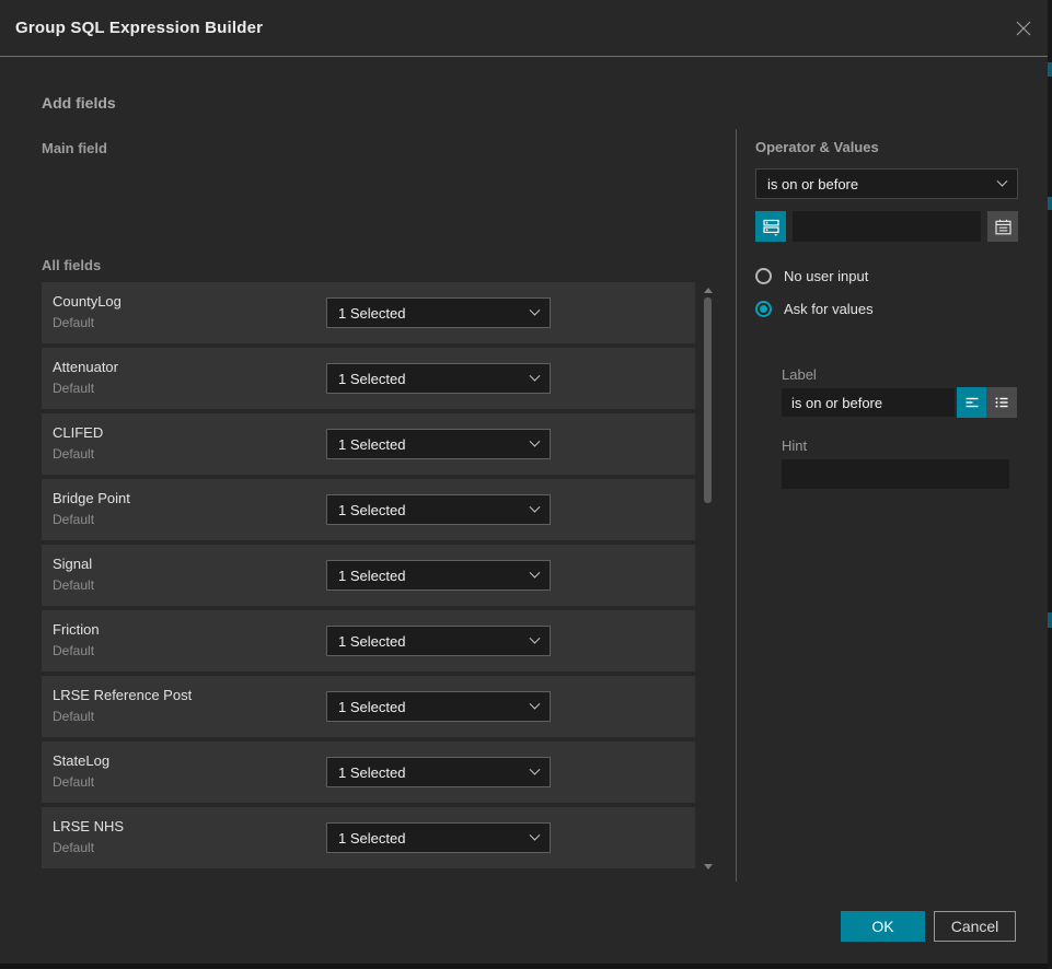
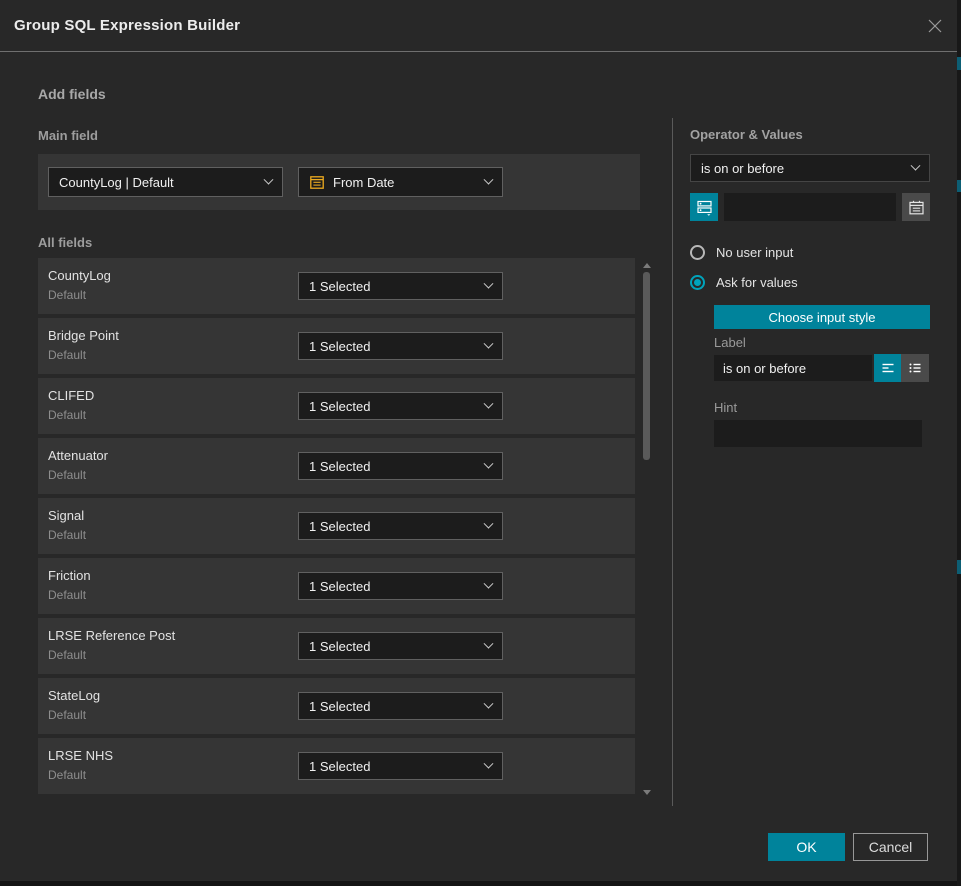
  Group SQL Expression Builder
  Add fields
  Main field
  All fields
  Operator & Values
+ CountyLog | Default
+ From Date
  CountyLog
  Default
  1 Selected
- Attenuator
+ Bridge Point
  Default
  1 Selected
  CLIFED
  Default
  1 Selected
- Bridge Point
+ Attenuator
  Default
  1 Selected
  Signal
  Default
  1 Selected
  Friction
  Default
  1 Selected
  LRSE Reference Post
  Default
  1 Selected
  StateLog
  Default
  1 Selected
  LRSE NHS
  Default
  1 Selected
  is on or before
  No user input
  Ask for values
+ Choose input style
  Label
  is on or before
  Hint
  OK
  Cancel
